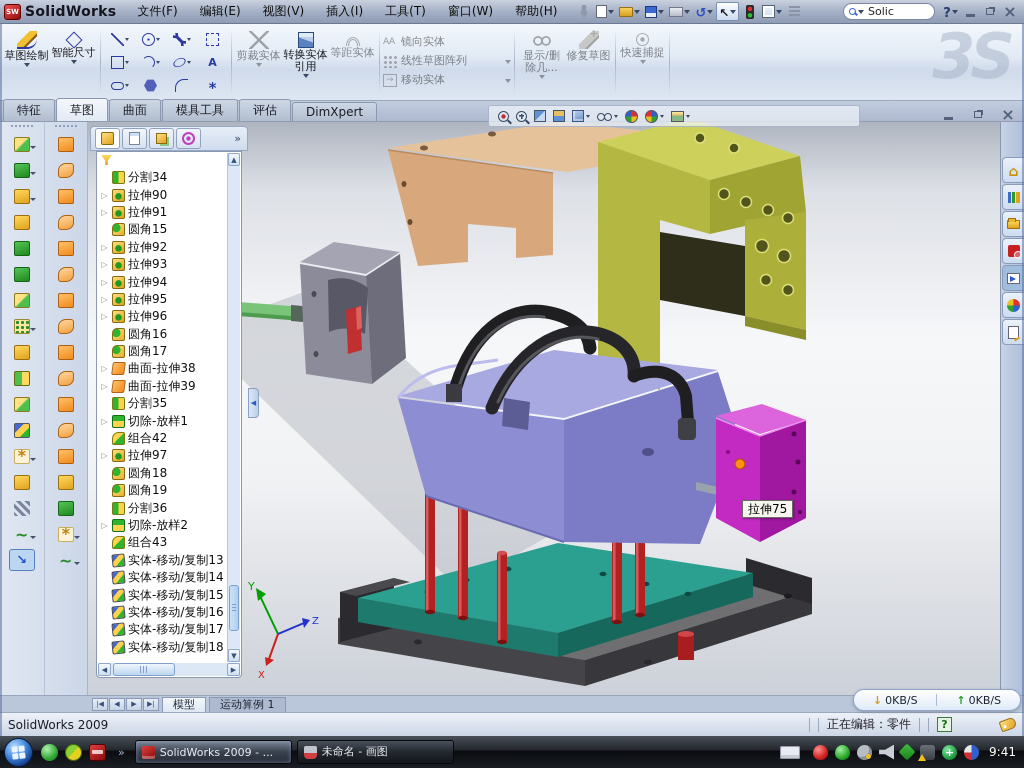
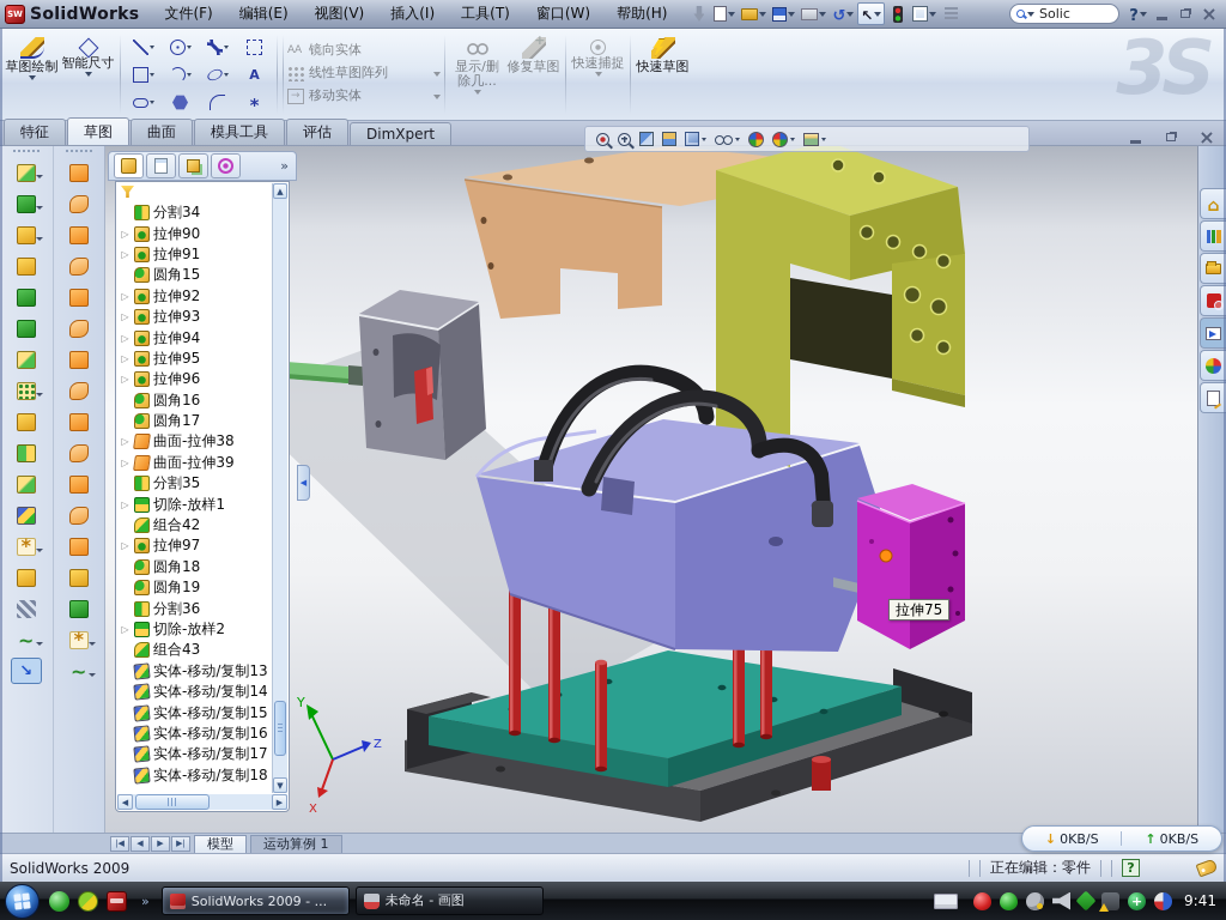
  SW
  SolidWorks
  文件(F)
  编辑(E)
  视图(V)
  插入(I)
  工具(T)
  窗口(W)
  帮助(H)
  Solic
  3S
  草图绘制
  智能尺寸
- 剪裁实体
- 转换实体引用
- 等距实体
  镜向实体
  线性草图阵列
  移动实体
  显示/删除几...
  修复草图
  快速捕捉
+ 快速草图
  特征
  草图
  曲面
  模具工具
  评估
  DimXpert
  Y
  Z
  X
  分割34
  拉伸90
  拉伸91
  圆角15
  拉伸92
  拉伸93
  拉伸94
  拉伸95
  拉伸96
  圆角16
  圆角17
  曲面-拉伸38
  曲面-拉伸39
  分割35
  切除-放样1
  组合42
  拉伸97
  圆角18
  圆角19
  分割36
  切除-放样2
  组合43
  实体-移动/复制13
  实体-移动/复制14
  实体-移动/复制15
  实体-移动/复制16
  实体-移动/复制17
  实体-移动/复制18
  ▲
  ▼
  ◀
  ▶
  拉伸75
  模型
  运动算例 1
  SolidWorks 2009
  正在编辑：零件
  ?
  0KB/S
  0KB/S
  SolidWorks 2009 - ...
  未命名 - 画图
  9:41
